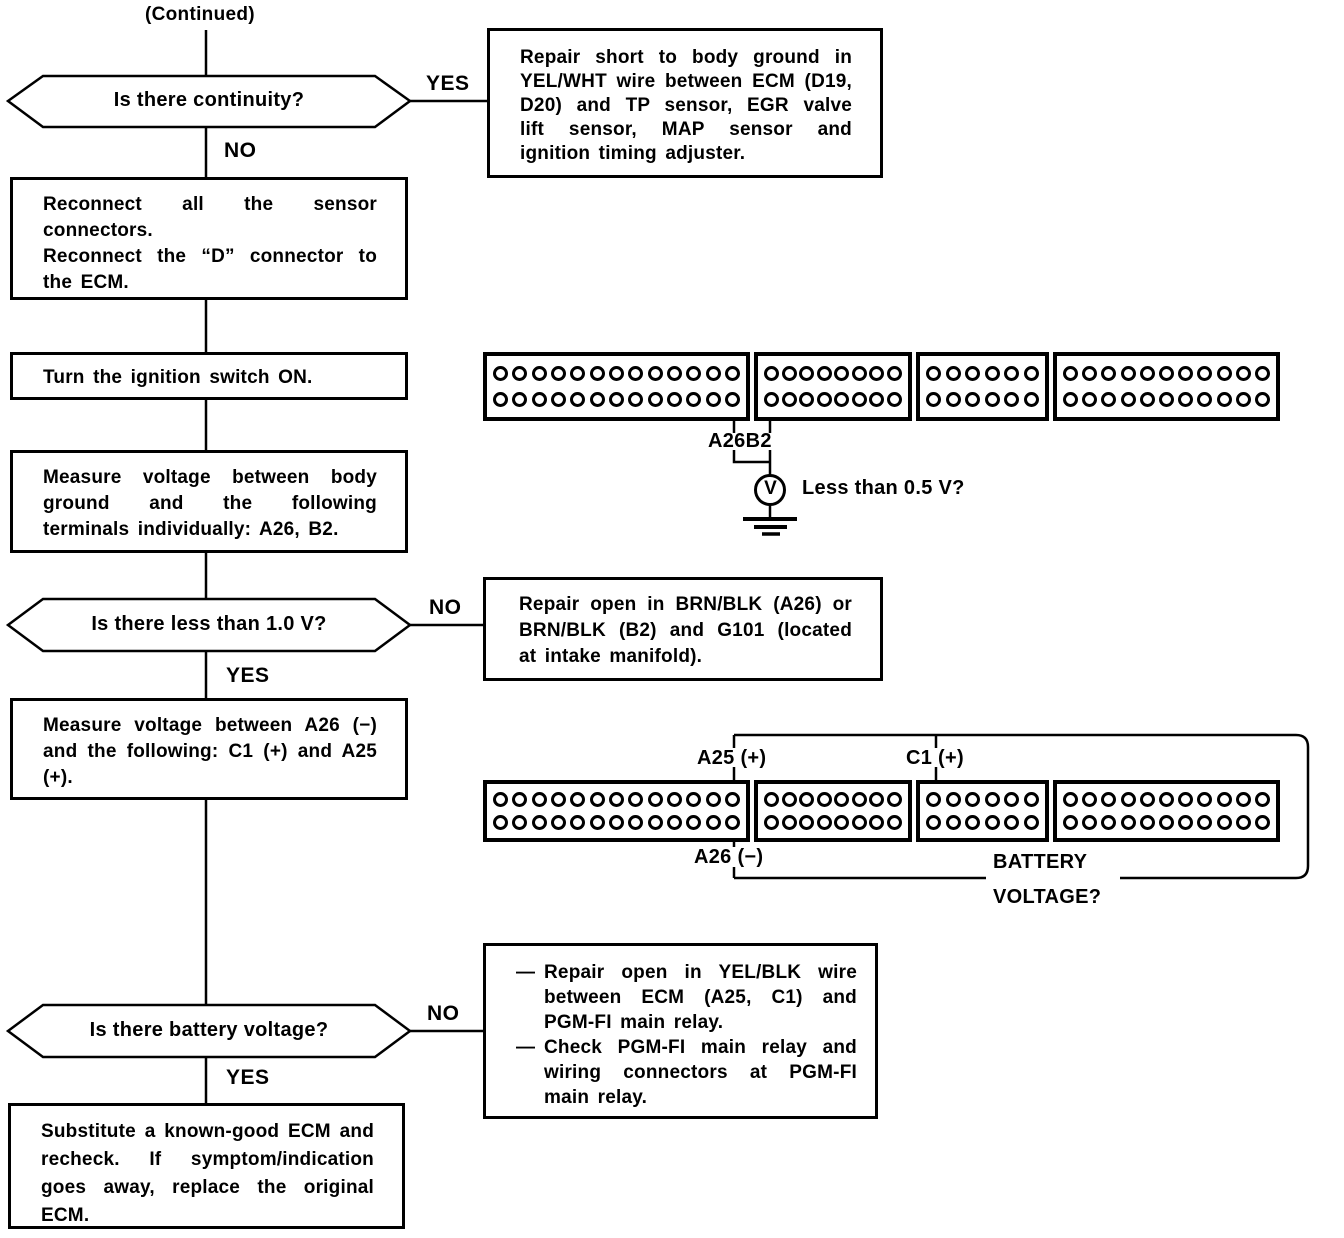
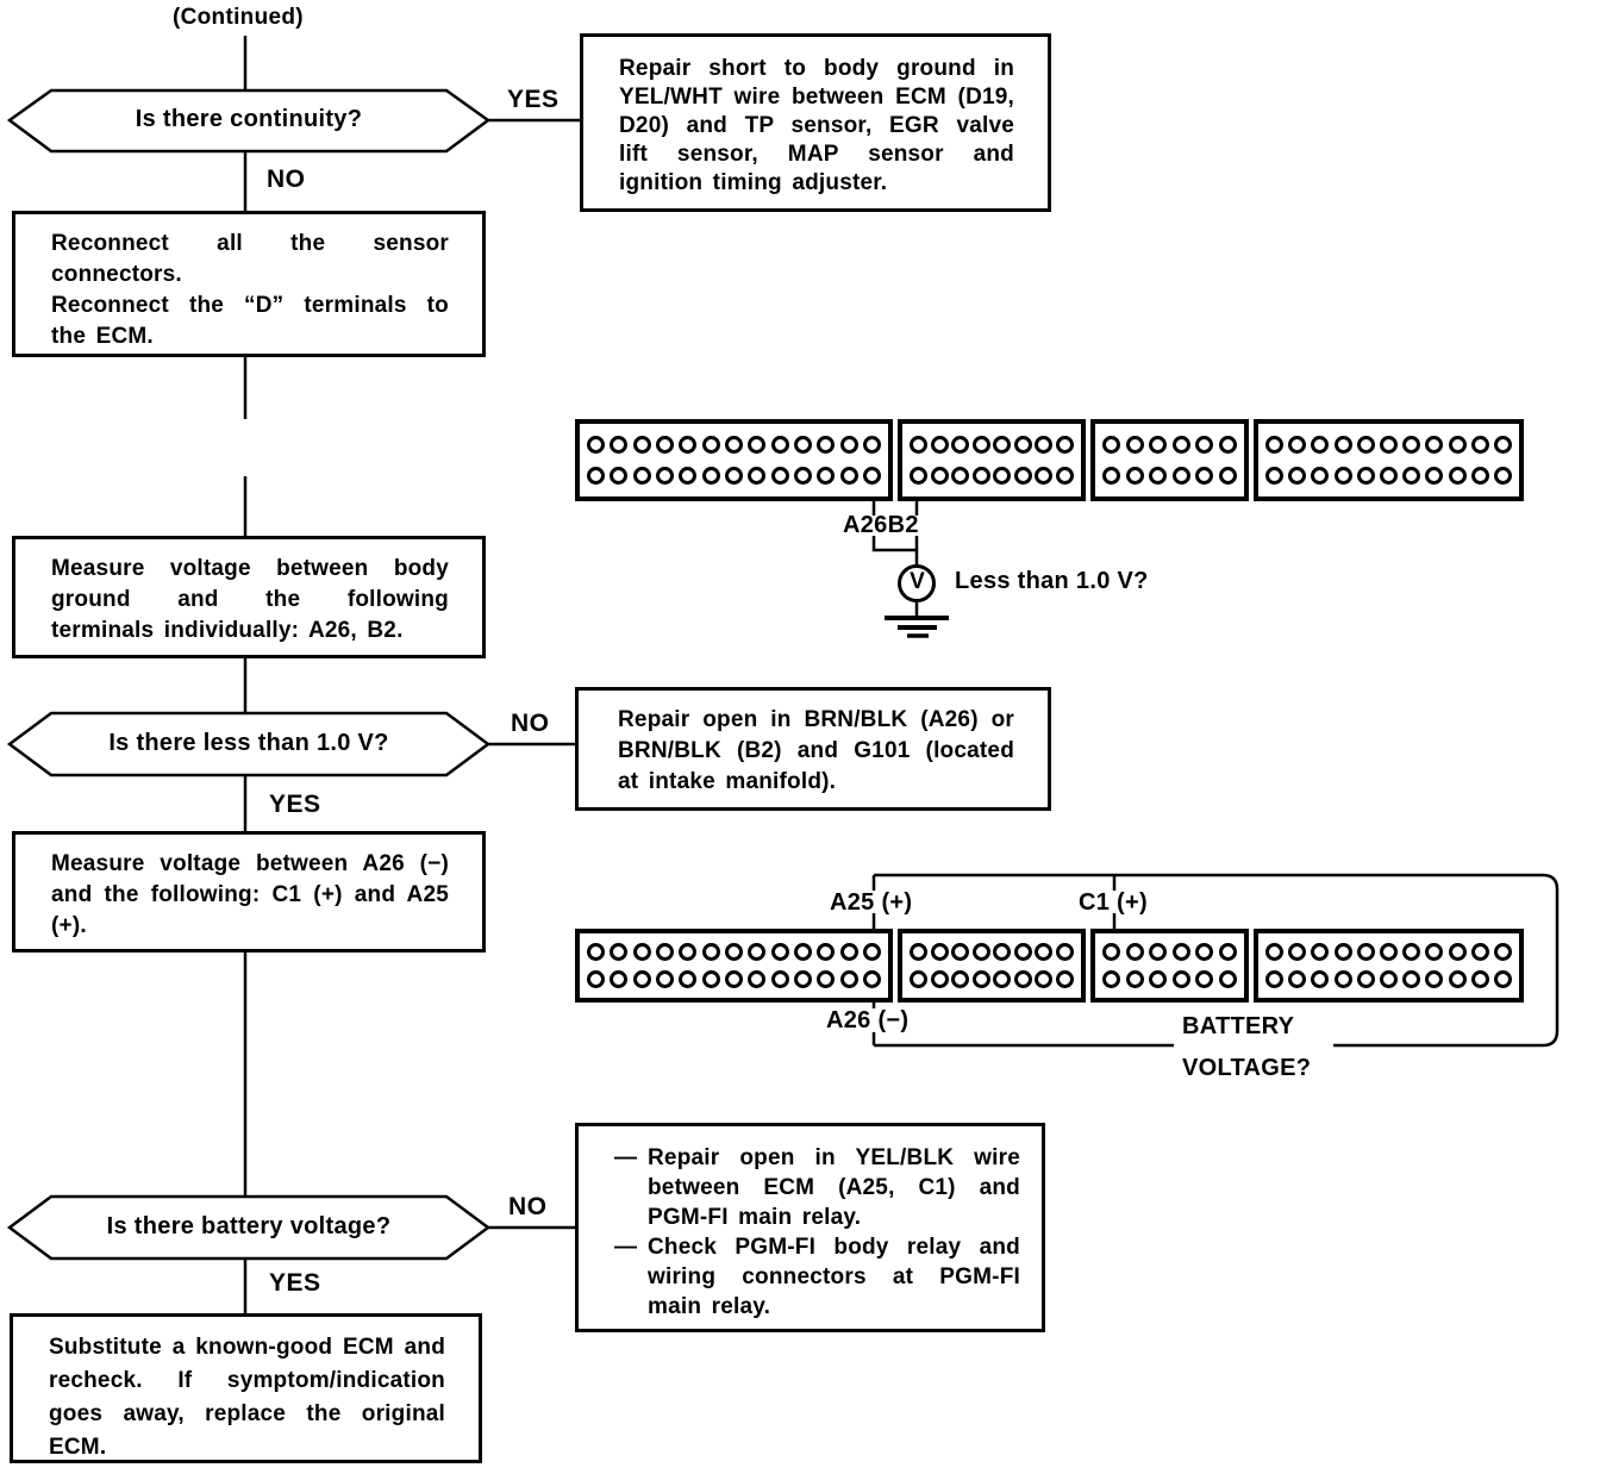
  (Continued)
  Is there continuity?
  YES
  NO
  Repair short to body ground in YEL/WHT wire between ECM (D19, D20) and TP sensor, EGR valve lift sensor, MAP sensor and ignition timing adjuster.
  Reconnect all the sensor connectors.
- Reconnect the “D” connector to the ECM.
+ Reconnect the “D” terminals to the ECM.
- Turn the ignition switch ON.
  Measure voltage between body ground and the following terminals individually: A26, B2.
  Is there less than 1.0 V?
  NO
  YES
  Repair open in BRN/BLK (A26) or BRN/BLK (B2) and G101 (located at intake manifold).
  Measure voltage between A26 (−) and the following: C1 (+) and A25 (+).
  Is there battery voltage?
  NO
  YES
  —
  Repair open in YEL/BLK wire between ECM (A25, C1) and PGM-FI main relay.
  —
- Check PGM-FI main relay and wiring connectors at PGM-FI main relay.
+ Check PGM-FI body relay and wiring connectors at PGM-FI main relay.
  Substitute a known-good ECM and recheck. If symptom/indication goes away, replace the original ECM.
  A26B2
  V
- Less than 0.5 V?
+ Less than 1.0 V?
  A25 (+)
  C1 (+)
  A26 (−)
  BATTERY
  VOLTAGE?
